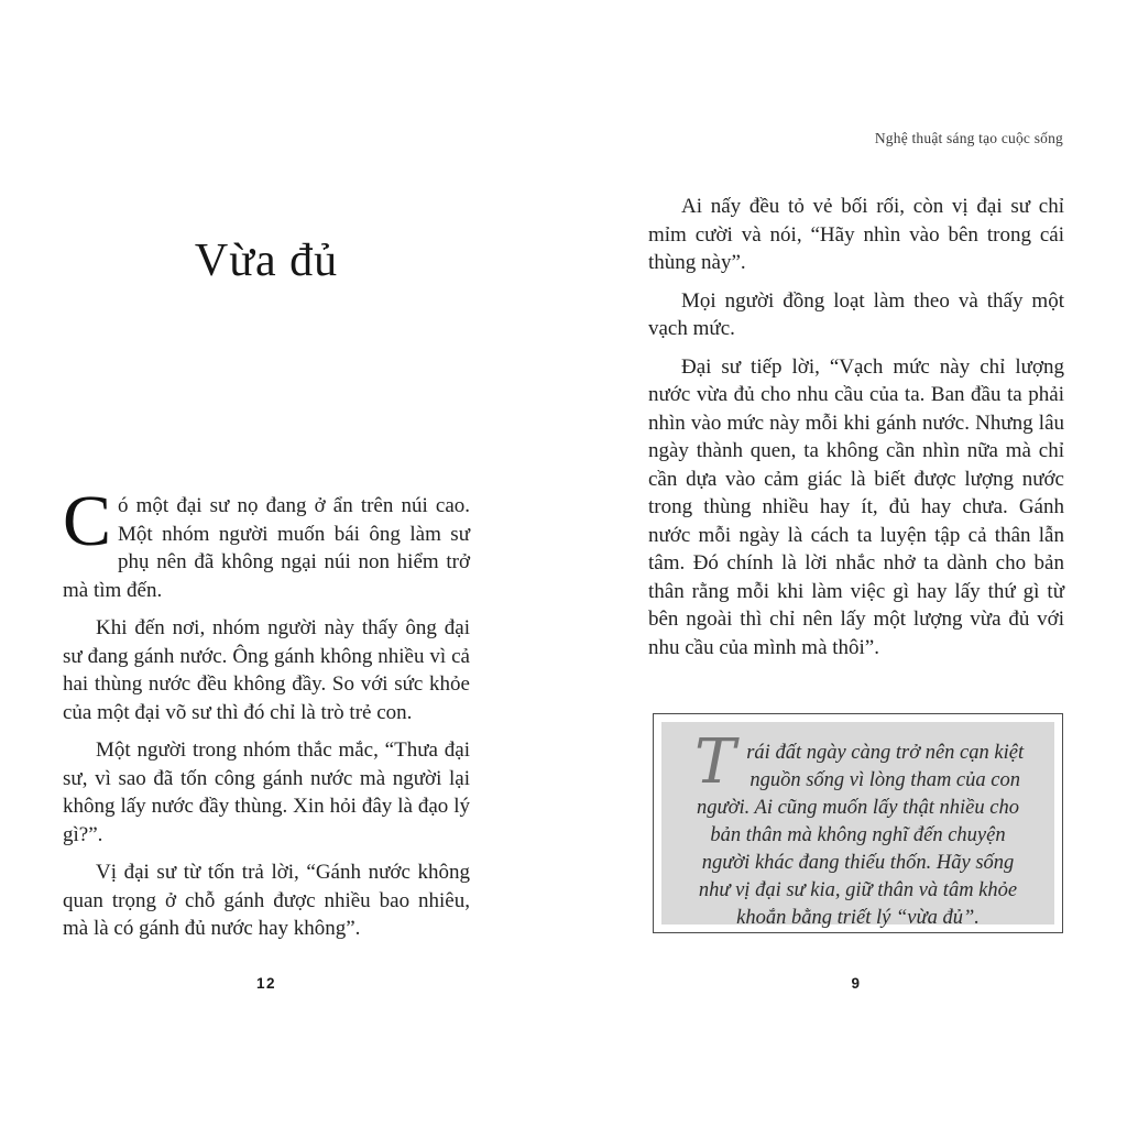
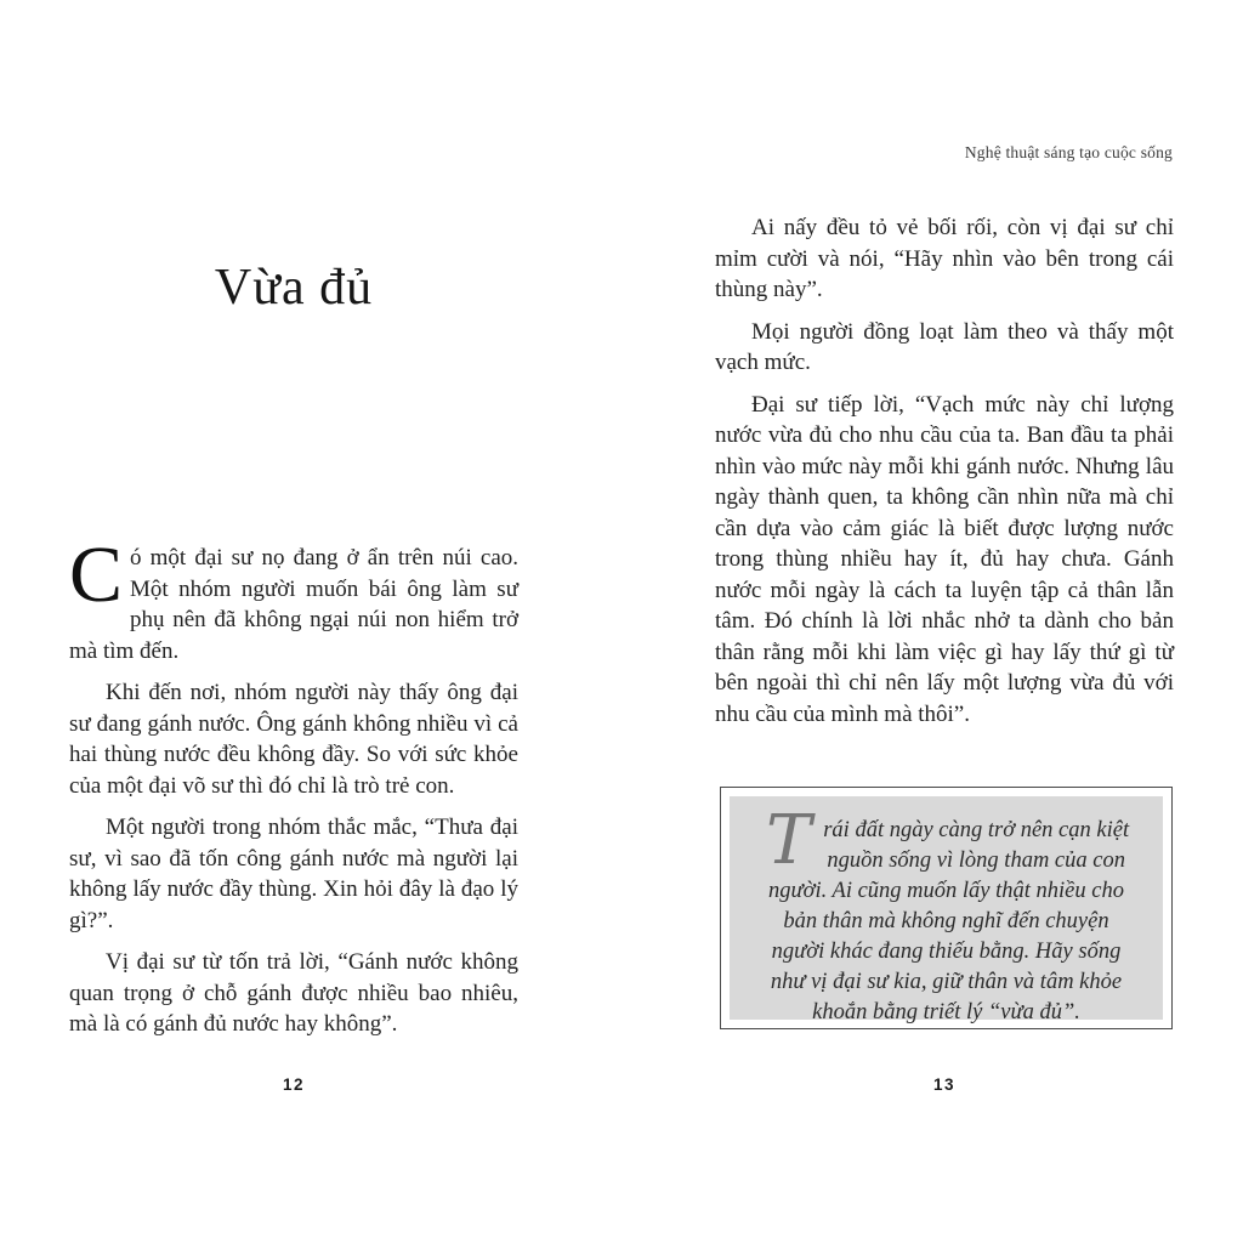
  Vừa đủ
  C
  ó một đại sư nọ đang ở ẩn trên núi cao. Một nhóm người muốn bái ông làm sư phụ nên đã không ngại núi non hiểm trở mà tìm đến.
  Khi đến nơi, nhóm người này thấy ông đại sư đang gánh nước. Ông gánh không nhiều vì cả hai thùng nước đều không đầy. So với sức khỏe của một đại võ sư thì đó chỉ là trò trẻ con.
  Một người trong nhóm thắc mắc, “Thưa đại sư, vì sao đã tốn công gánh nước mà người lại không lấy nước đầy thùng. Xin hỏi đây là đạo lý gì?”.
  Vị đại sư từ tốn trả lời, “Gánh nước không quan trọng ở chỗ gánh được nhiều bao nhiêu, mà là có gánh đủ nước hay không”.
  12
  Nghệ thuật sáng tạo cuộc sống
  Ai nấy đều tỏ vẻ bối rối, còn vị đại sư chỉ mỉm cười và nói, “Hãy nhìn vào bên trong cái thùng này”.
  Mọi người đồng loạt làm theo và thấy một vạch mức.
  Đại sư tiếp lời, “Vạch mức này chỉ lượng nước vừa đủ cho nhu cầu của ta. Ban đầu ta phải nhìn vào mức này mỗi khi gánh nước. Nhưng lâu ngày thành quen, ta không cần nhìn nữa mà chỉ cần dựa vào cảm giác là biết được lượng nước trong thùng nhiều hay ít, đủ hay chưa. Gánh nước mỗi ngày là cách ta luyện tập cả thân lẫn tâm. Đó chính là lời nhắc nhở ta dành cho bản thân rằng mỗi khi làm việc gì hay lấy thứ gì từ bên ngoài thì chỉ nên lấy một lượng vừa đủ với nhu cầu của mình mà thôi”.
  T
- rái đất ngày càng trở nên cạn kiệt nguồn sống vì lòng tham của con người. Ai cũng muốn lấy thật nhiều cho bản thân mà không nghĩ đến chuyện người khác đang thiếu thốn. Hãy sống như vị đại sư kia, giữ thân và tâm khỏe khoắn bằng triết lý “vừa đủ”.
+ rái đất ngày càng trở nên cạn kiệt nguồn sống vì lòng tham của con người. Ai cũng muốn lấy thật nhiều cho bản thân mà không nghĩ đến chuyện người khác đang thiếu bằng. Hãy sống như vị đại sư kia, giữ thân và tâm khỏe khoắn bằng triết lý “vừa đủ”.
- 9
+ 13
